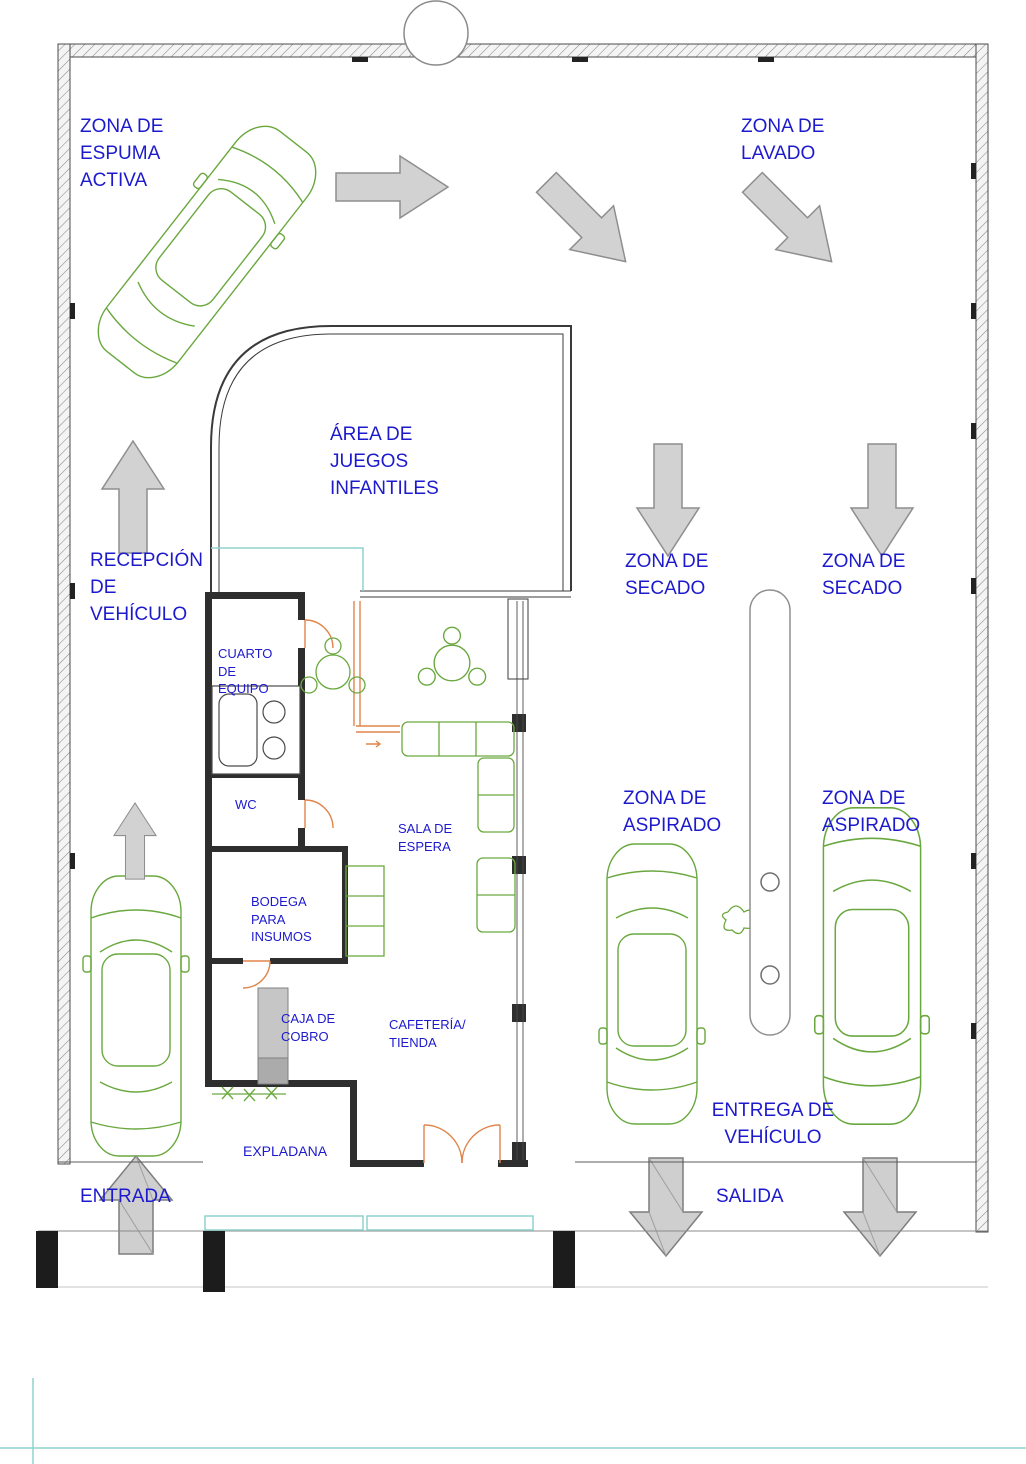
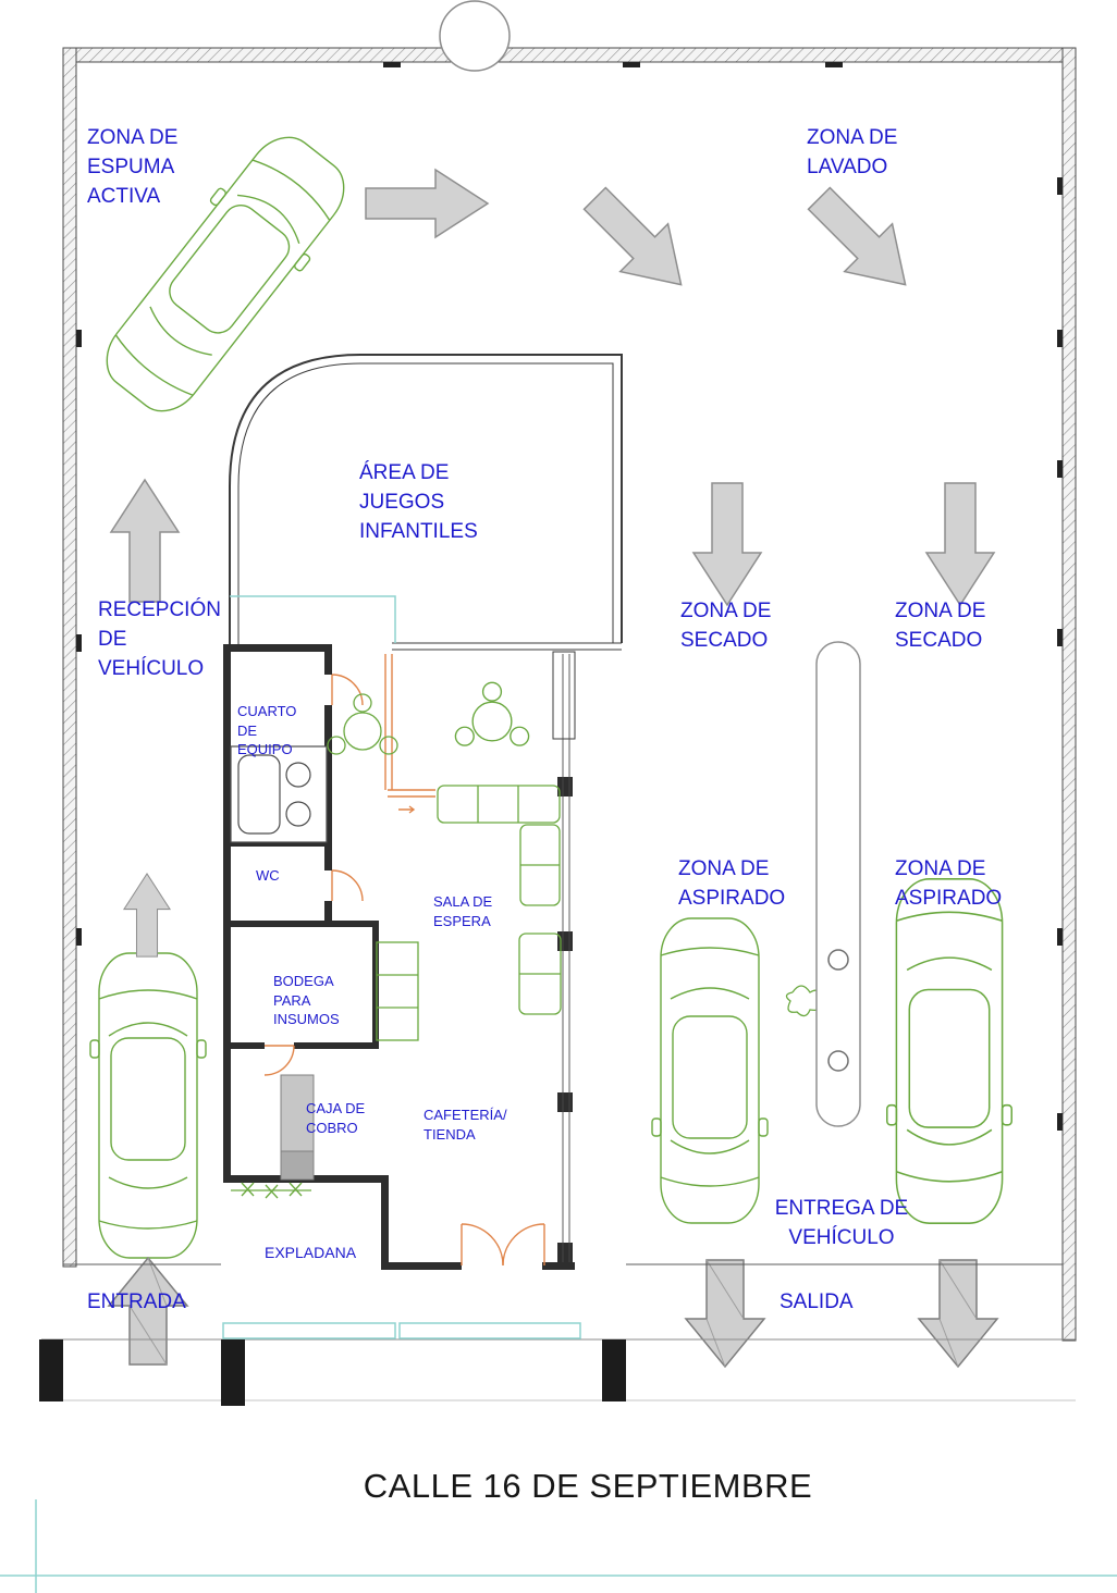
  ZONA DE
  ESPUMA
  ACTIVA
  ZONA DE
  LAVADO
  ÁREA DE
  JUEGOS
  INFANTILES
  RECEPCIÓN
  DE
  VEHÍCULO
  ZONA DE
  SECADO
  ZONA DE
  SECADO
  CUARTO
  DE
  EQUIPO
  WC
  SALA DE
  ESPERA
  BODEGA
  PARA
  INSUMOS
  ZONA DE
  ASPIRADO
  ZONA DE
  ASPIRADO
  CAJA DE
  COBRO
  CAFETERÍA/
  TIENDA
  EXPLADANA
  ENTRADA
  ENTREGA DE
  VEHÍCULO
  SALIDA
+ CALLE 16 DE SEPTIEMBRE
